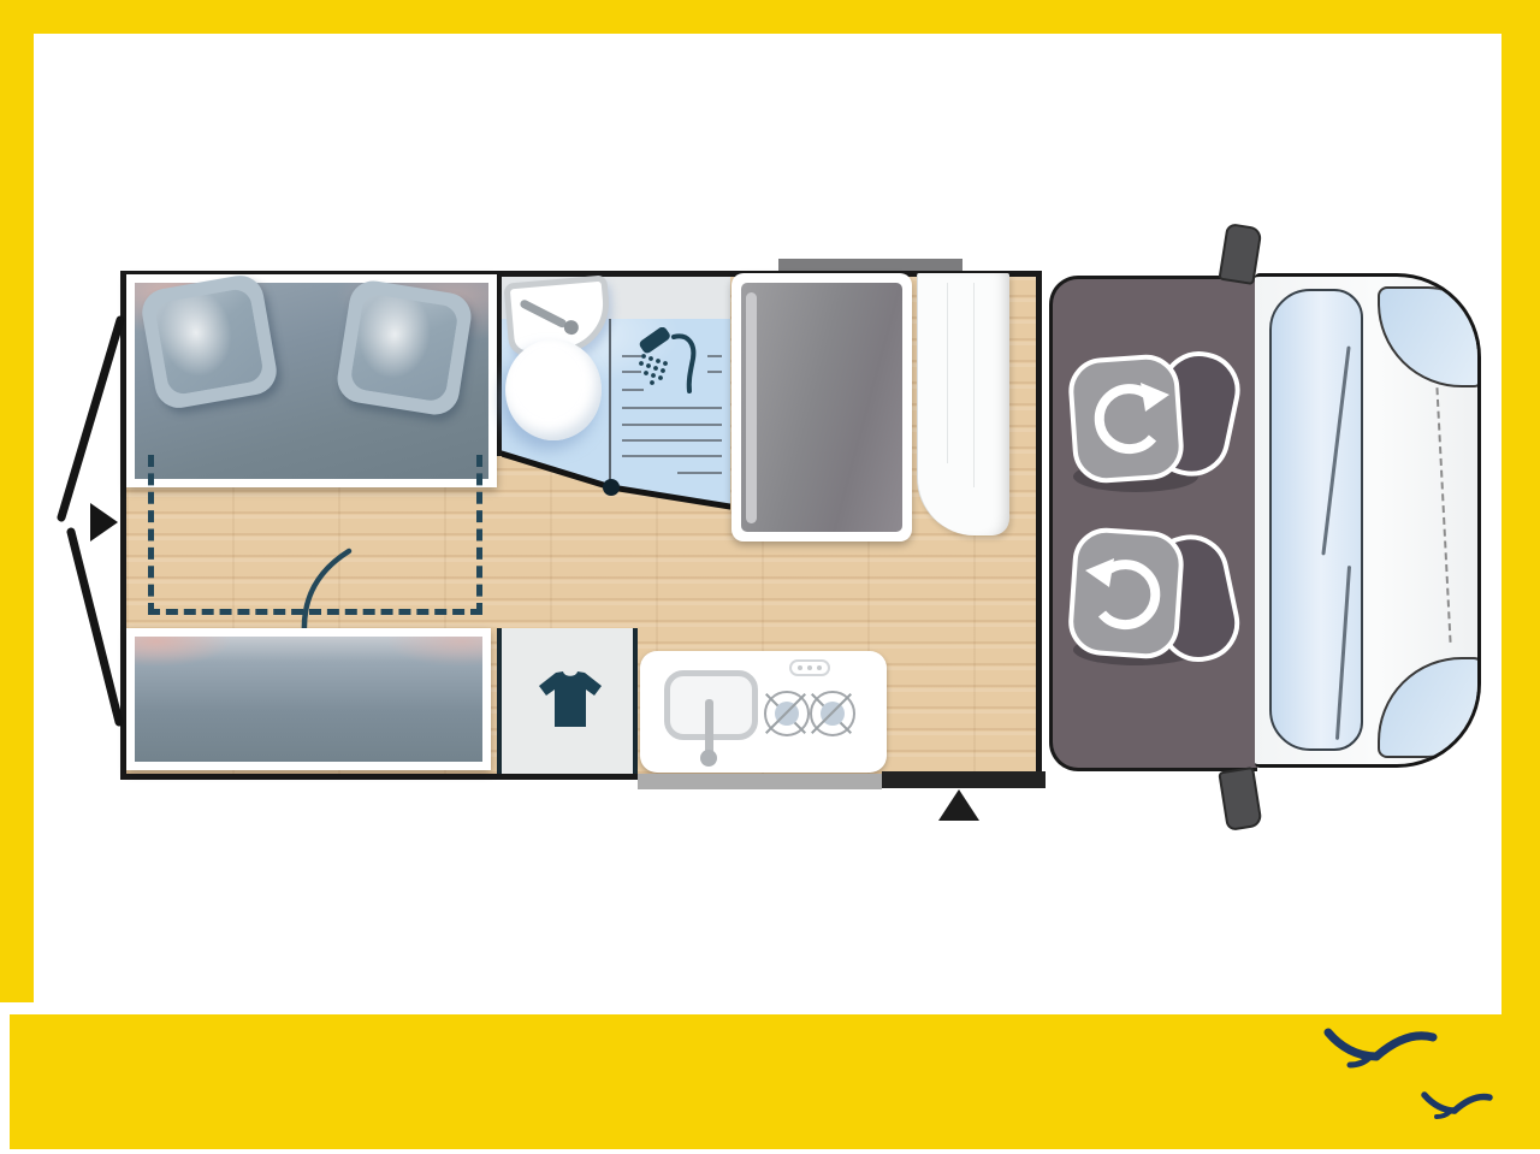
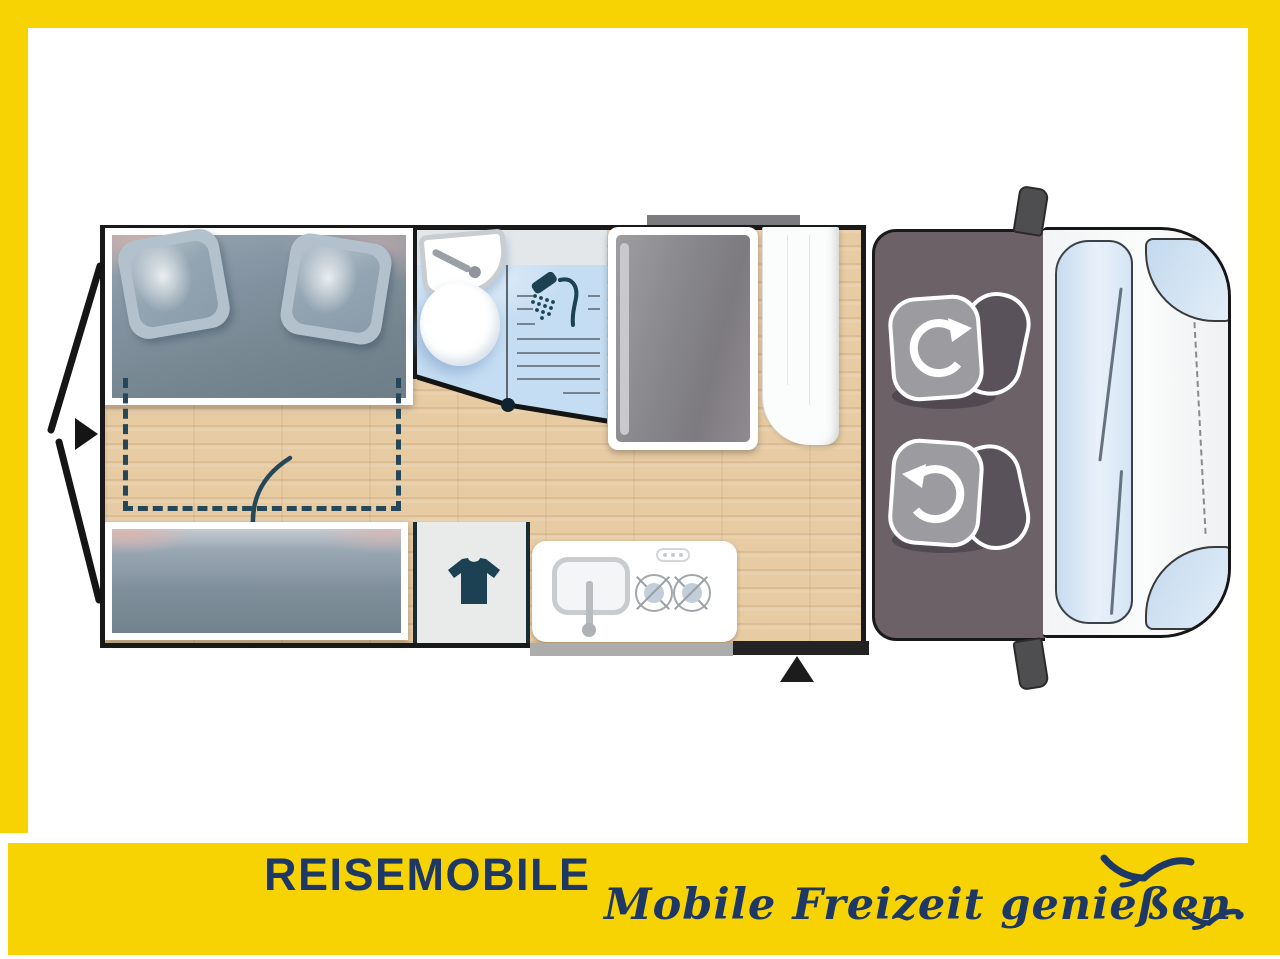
+ REISEMOBILE
+ Mobile Freizeit genießen.
